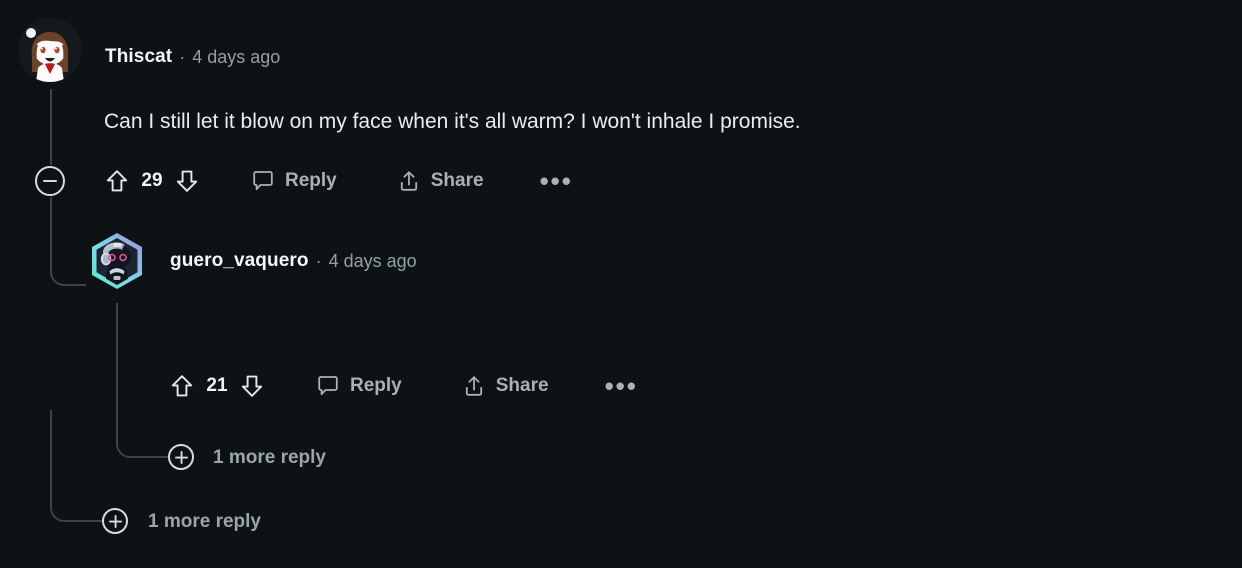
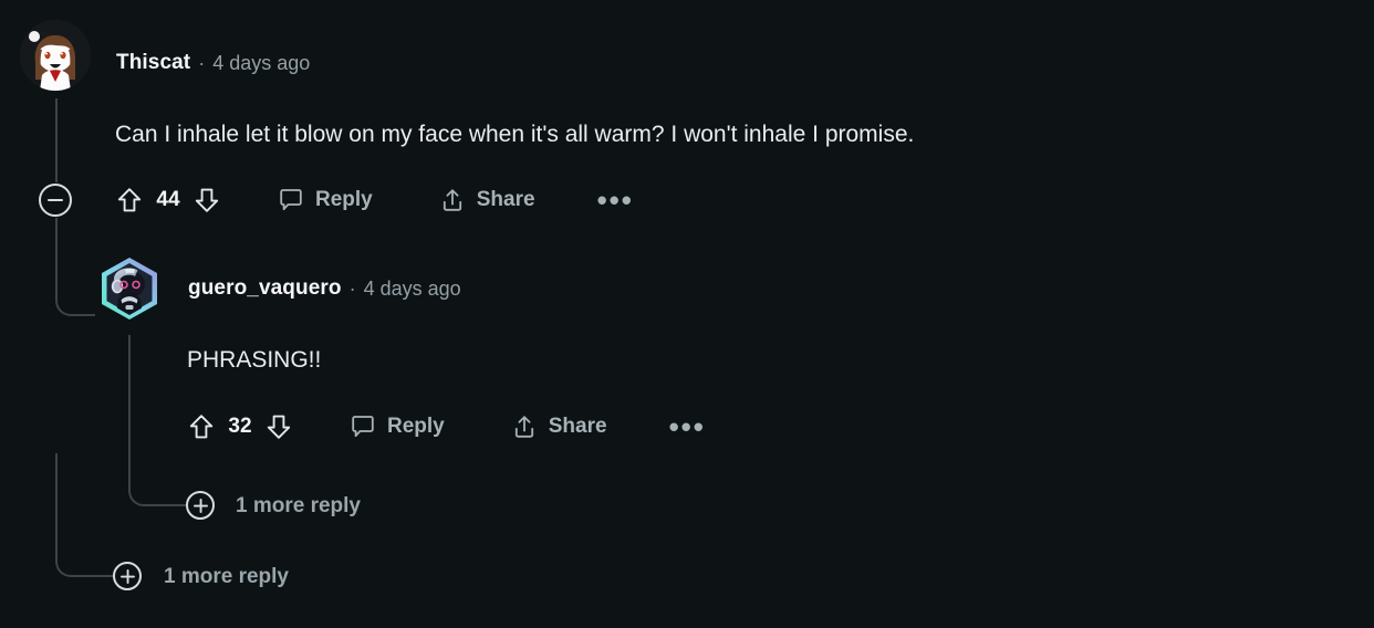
  Thiscat
  ·
  4 days ago
- Can I still let it blow on my face when it's all warm? I won't inhale I promise.
+ Can I inhale let it blow on my face when it's all warm? I won't inhale I promise.
- 29
+ 44
  Reply
  Share
  •••
  guero_vaquero
  ·
  4 days ago
+ PHRASING!!
- 21
+ 32
  Reply
  Share
  •••
  1 more reply
  1 more reply
